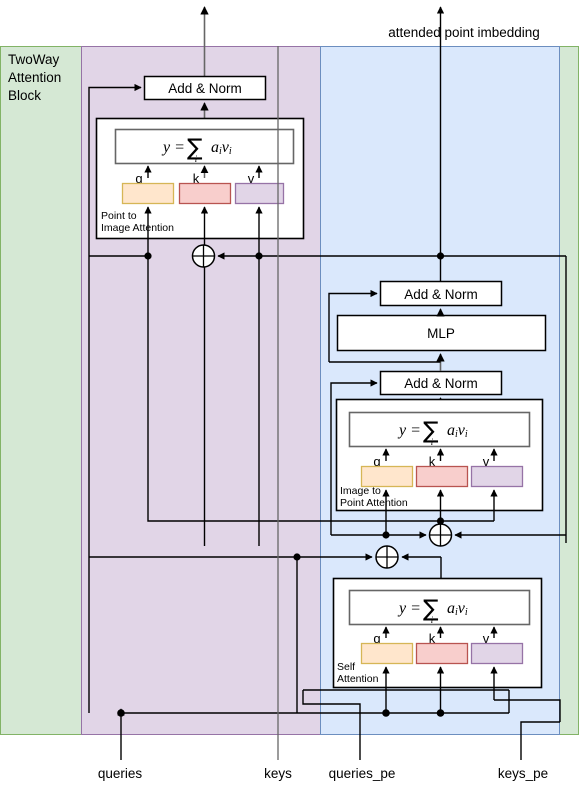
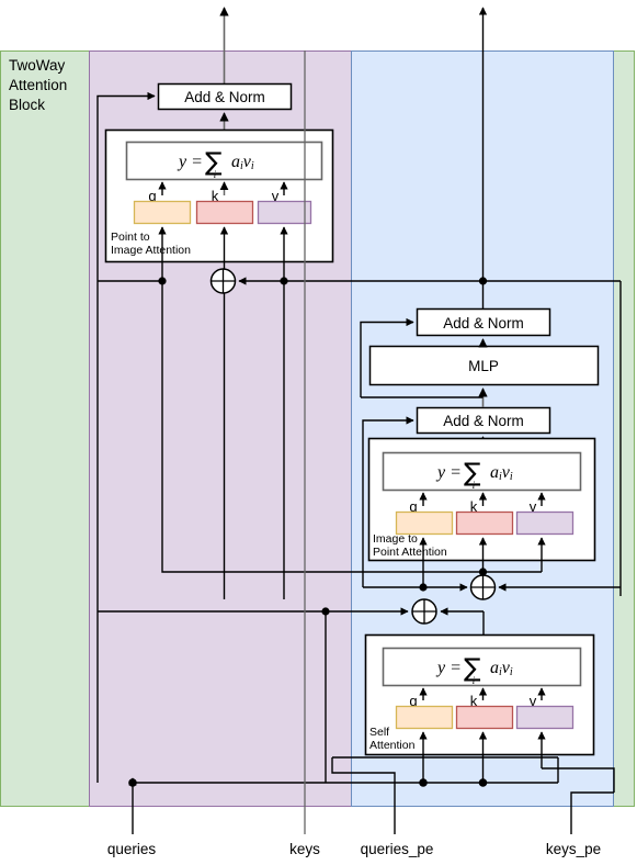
  y =
  ∑
  i
  aivi
  q
  k
  v
  Point to
  Image Attntion
  Add & Norm
  MLP
  Add & Norm
  y =
  ∑
  i
  aivi
  q
  k
  v
  Image to
  Point Attention
  y =
  ∑
  i
  aivi
  q
  k
  v
  Self
  Attention
  TwoWay
  Attention
  Block
- attended point imbedding
  Add & Norm
  queries
  keys
  queries_pe
  keys_pe
